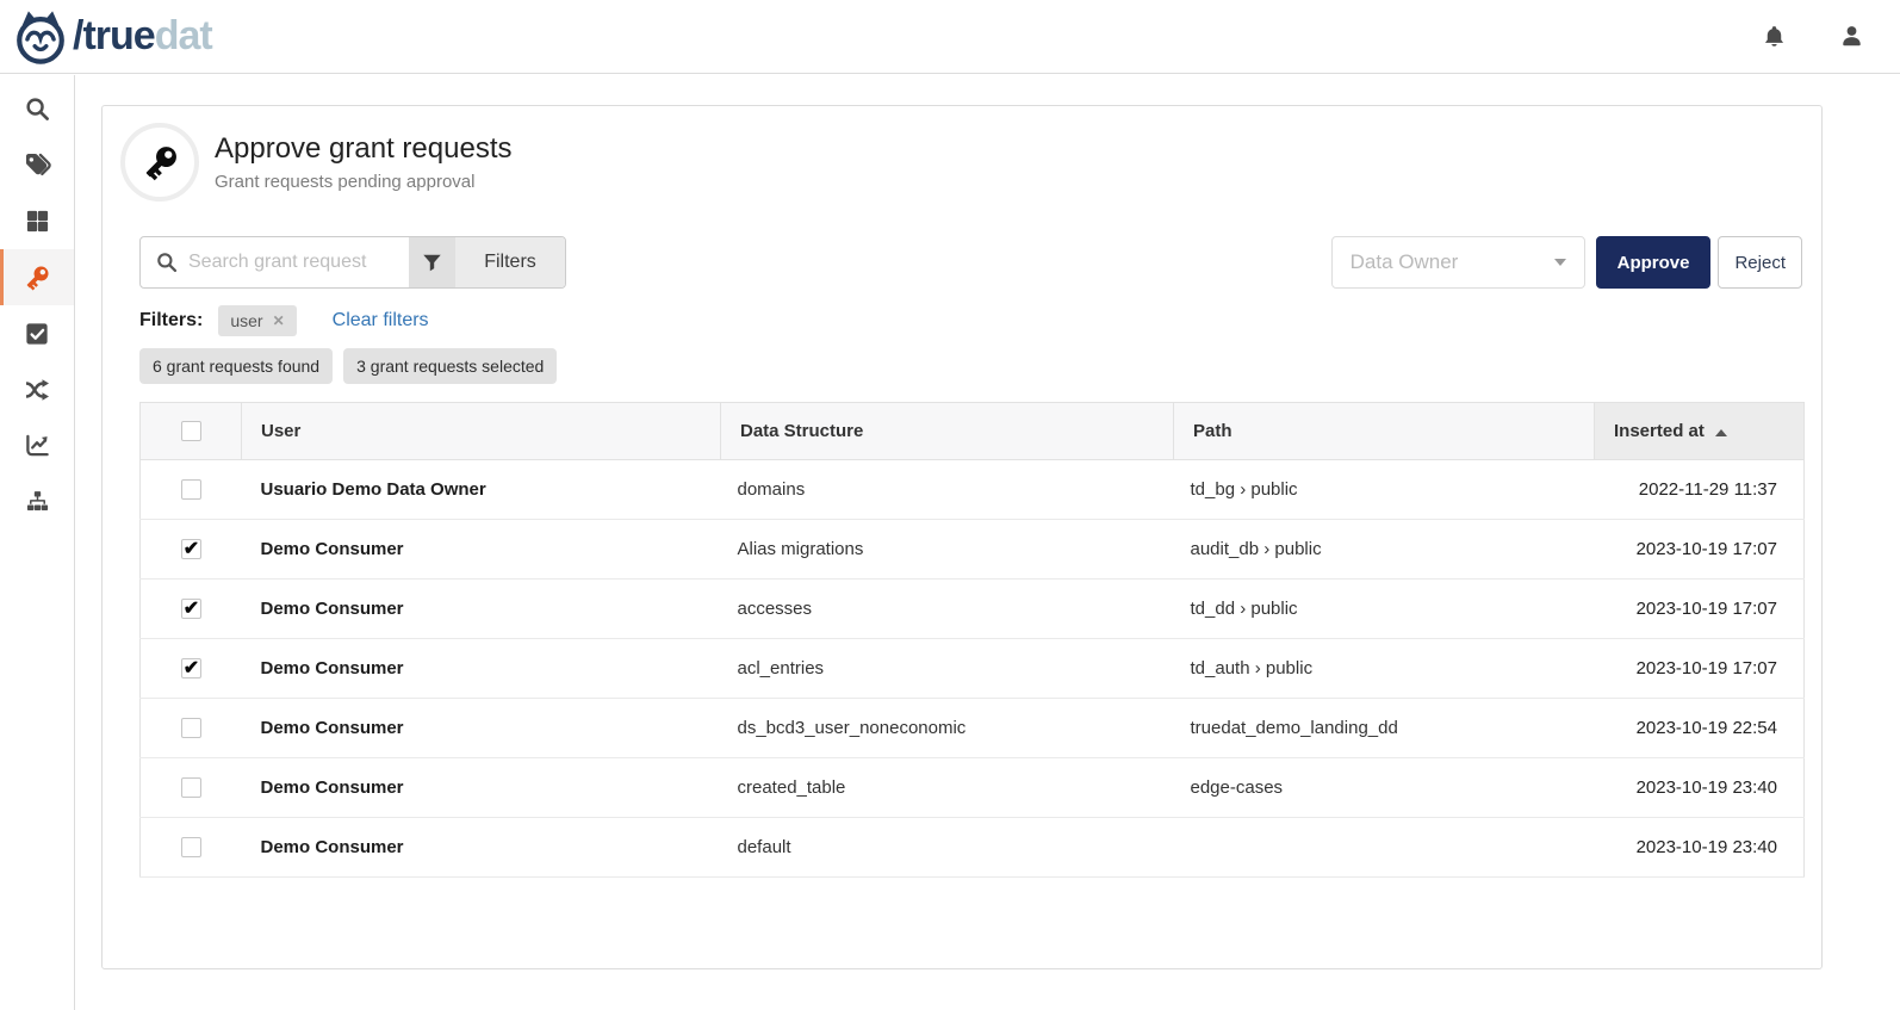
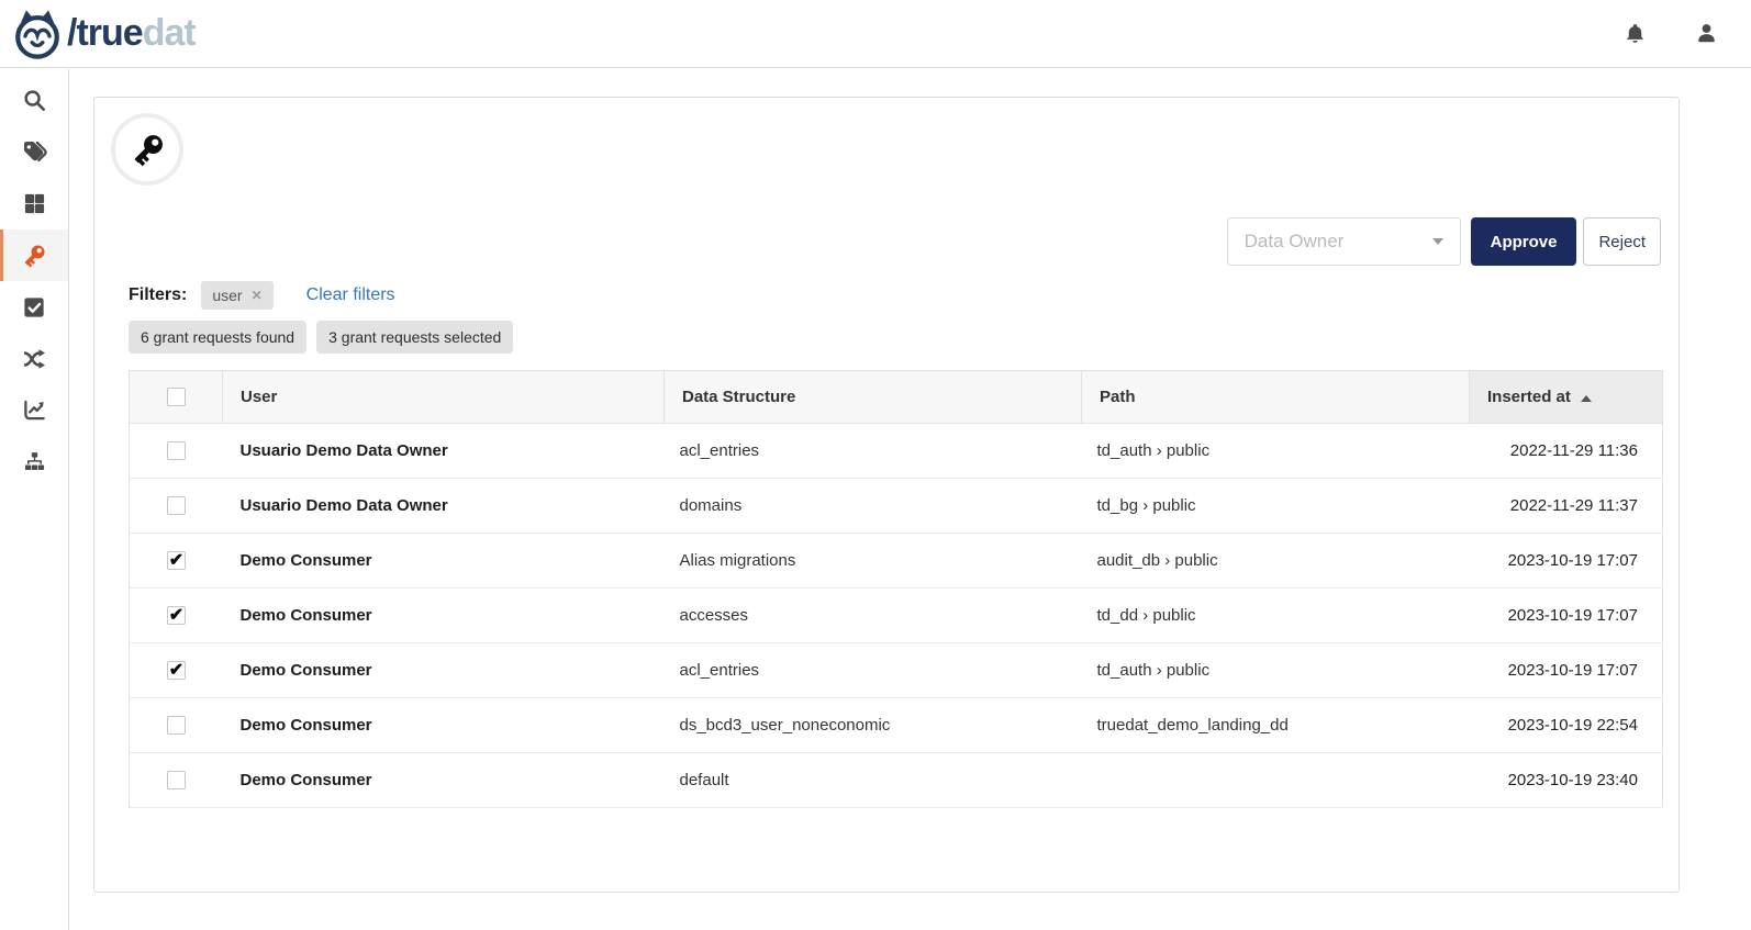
  /truedat
- Approve grant requests
- Grant requests pending approval
- Search grant request
- Filters
  Data Owner
  Approve
  Reject
  Filters:
  user
  Clear filters
  6 grant requests found
  3 grant requests selected
  	User	Data Structure	Path	Inserted at
+ 	Usuario Demo Data Owner	acl_entries	td_auth › public	2022-11-29 11:36
  	Usuario Demo Data Owner	domains	td_bg › public	2022-11-29 11:37
  	Demo Consumer	Alias migrations	audit_db › public	2023-10-19 17:07
  	Demo Consumer	accesses	td_dd › public	2023-10-19 17:07
  	Demo Consumer	acl_entries	td_auth › public	2023-10-19 17:07
  	Demo Consumer	ds_bcd3_user_noneconomic	truedat_demo_landing_dd	2023-10-19 22:54
- 	Demo Consumer	created_table	edge-cases	2023-10-19 23:40
  	Demo Consumer	default		2023-10-19 23:40
